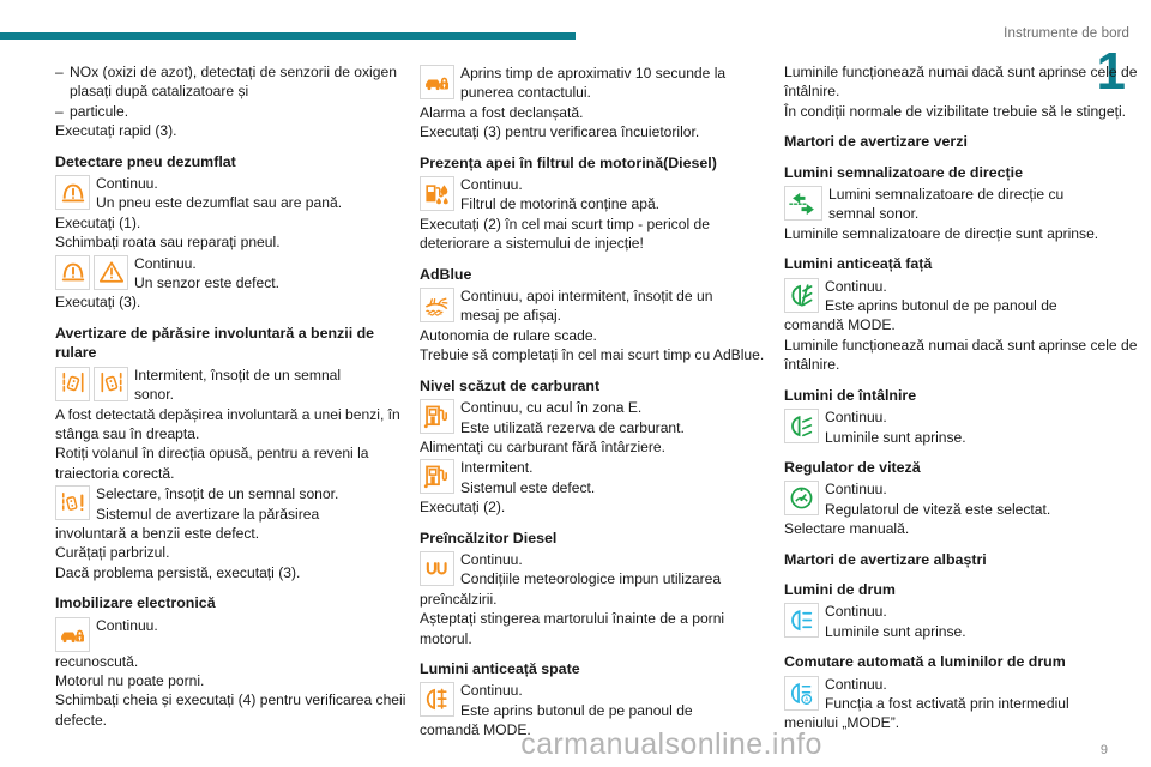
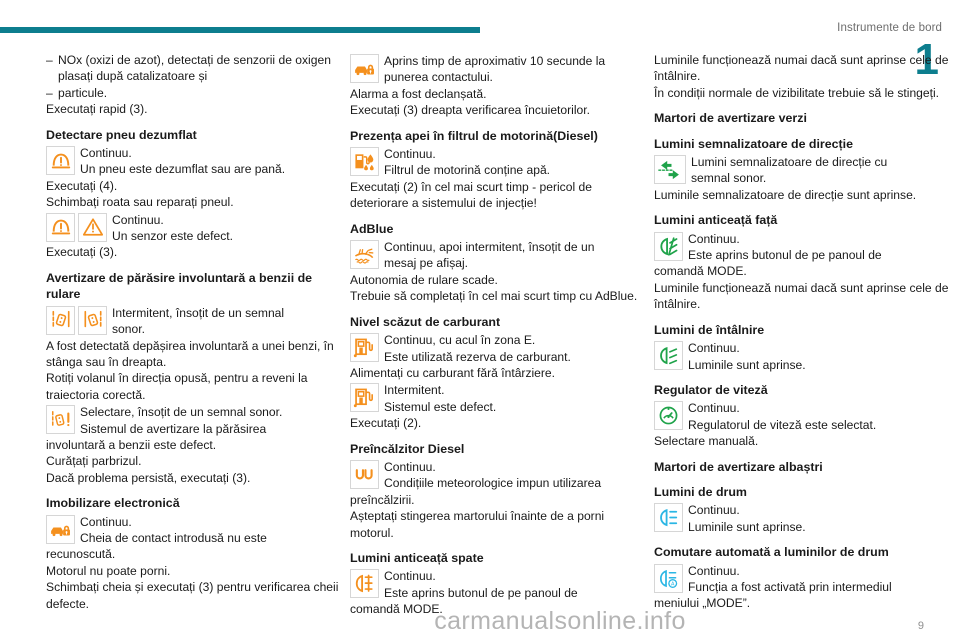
  Instrumente de bord
  1
  –
  NOx (oxizi de azot), detectați de senzorii de oxigen plasați după catalizatoare și
  –
  particule.
  Executați rapid (3).
  Detectare pneu dezumflat
  Continuu.
  Un pneu este dezumflat sau are pană.
- Executați (1).
+ Executați (4).
  Schimbați roata sau reparați pneul.
  Continuu.
  Un senzor este defect.
  Executați (3).
  Avertizare de părăsire involuntară a benzii de rulare
  Intermitent, însoțit de un semnal
  sonor.
  A fost detectată depășirea involuntară a unei benzi, în stânga sau în dreapta.
  Rotiți volanul în direcția opusă, pentru a reveni la traiectoria corectă.
  Selectare, însoțit de un semnal sonor.
  Sistemul de avertizare la părăsirea
  involuntară a benzii este defect.
  Curățați parbrizul.
  Dacă problema persistă, executați (3).
  Imobilizare electronică
  Continuu.
+ Cheia de contact introdusă nu este
  recunoscută.
  Motorul nu poate porni.
- Schimbați cheia și executați (4) pentru verificarea cheii defecte.
+ Schimbați cheia și executați (3) pentru verificarea cheii defecte.
  Aprins timp de aproximativ 10 secunde la
  punerea contactului.
  Alarma a fost declanșată.
- Executați (3) pentru verificarea încuietorilor.
+ Executați (3) dreapta verificarea încuietorilor.
  Prezența apei în filtrul de motorină(Diesel)
  Continuu.
  Filtrul de motorină conține apă.
  Executați (2) în cel mai scurt timp - pericol de deteriorare a sistemului de injecție!
  AdBlue
  Continuu, apoi intermitent, însoțit de un
  mesaj pe afișaj.
  Autonomia de rulare scade.
  Trebuie să completați în cel mai scurt timp cu AdBlue.
  Nivel scăzut de carburant
  Continuu, cu acul în zona E.
  Este utilizată rezerva de carburant.
  Alimentați cu carburant fără întârziere.
  Intermitent.
  Sistemul este defect.
  Executați (2).
  Preîncălzitor Diesel
  Continuu.
  Condițiile meteorologice impun utilizarea
  preîncălzirii.
  Așteptați stingerea martorului înainte de a porni motorul.
  Lumini anticeață spate
  Continuu.
  Este aprins butonul de pe panoul de
  comandă MODE.
  Luminile funcționează numai dacă sunt aprinse cele de întâlnire.
  În condiții normale de vizibilitate trebuie să le stingeți.
  Martori de avertizare verzi
  Lumini semnalizatoare de direcție
  Lumini semnalizatoare de direcție cu
  semnal sonor.
  Luminile semnalizatoare de direcție sunt aprinse.
  Lumini anticeață față
  Continuu.
  Este aprins butonul de pe panoul de
  comandă MODE.
  Luminile funcționează numai dacă sunt aprinse cele de întâlnire.
  Lumini de întâlnire
  Continuu.
  Luminile sunt aprinse.
  Regulator de viteză
  Continuu.
  Regulatorul de viteză este selectat.
  Selectare manuală.
  Martori de avertizare albaștri
  Lumini de drum
  Continuu.
  Luminile sunt aprinse.
  Comutare automată a luminilor de drum
  Continuu.
  Funcția a fost activată prin intermediul
  meniului „MODE”.
  carmanualsonline.info
  9
